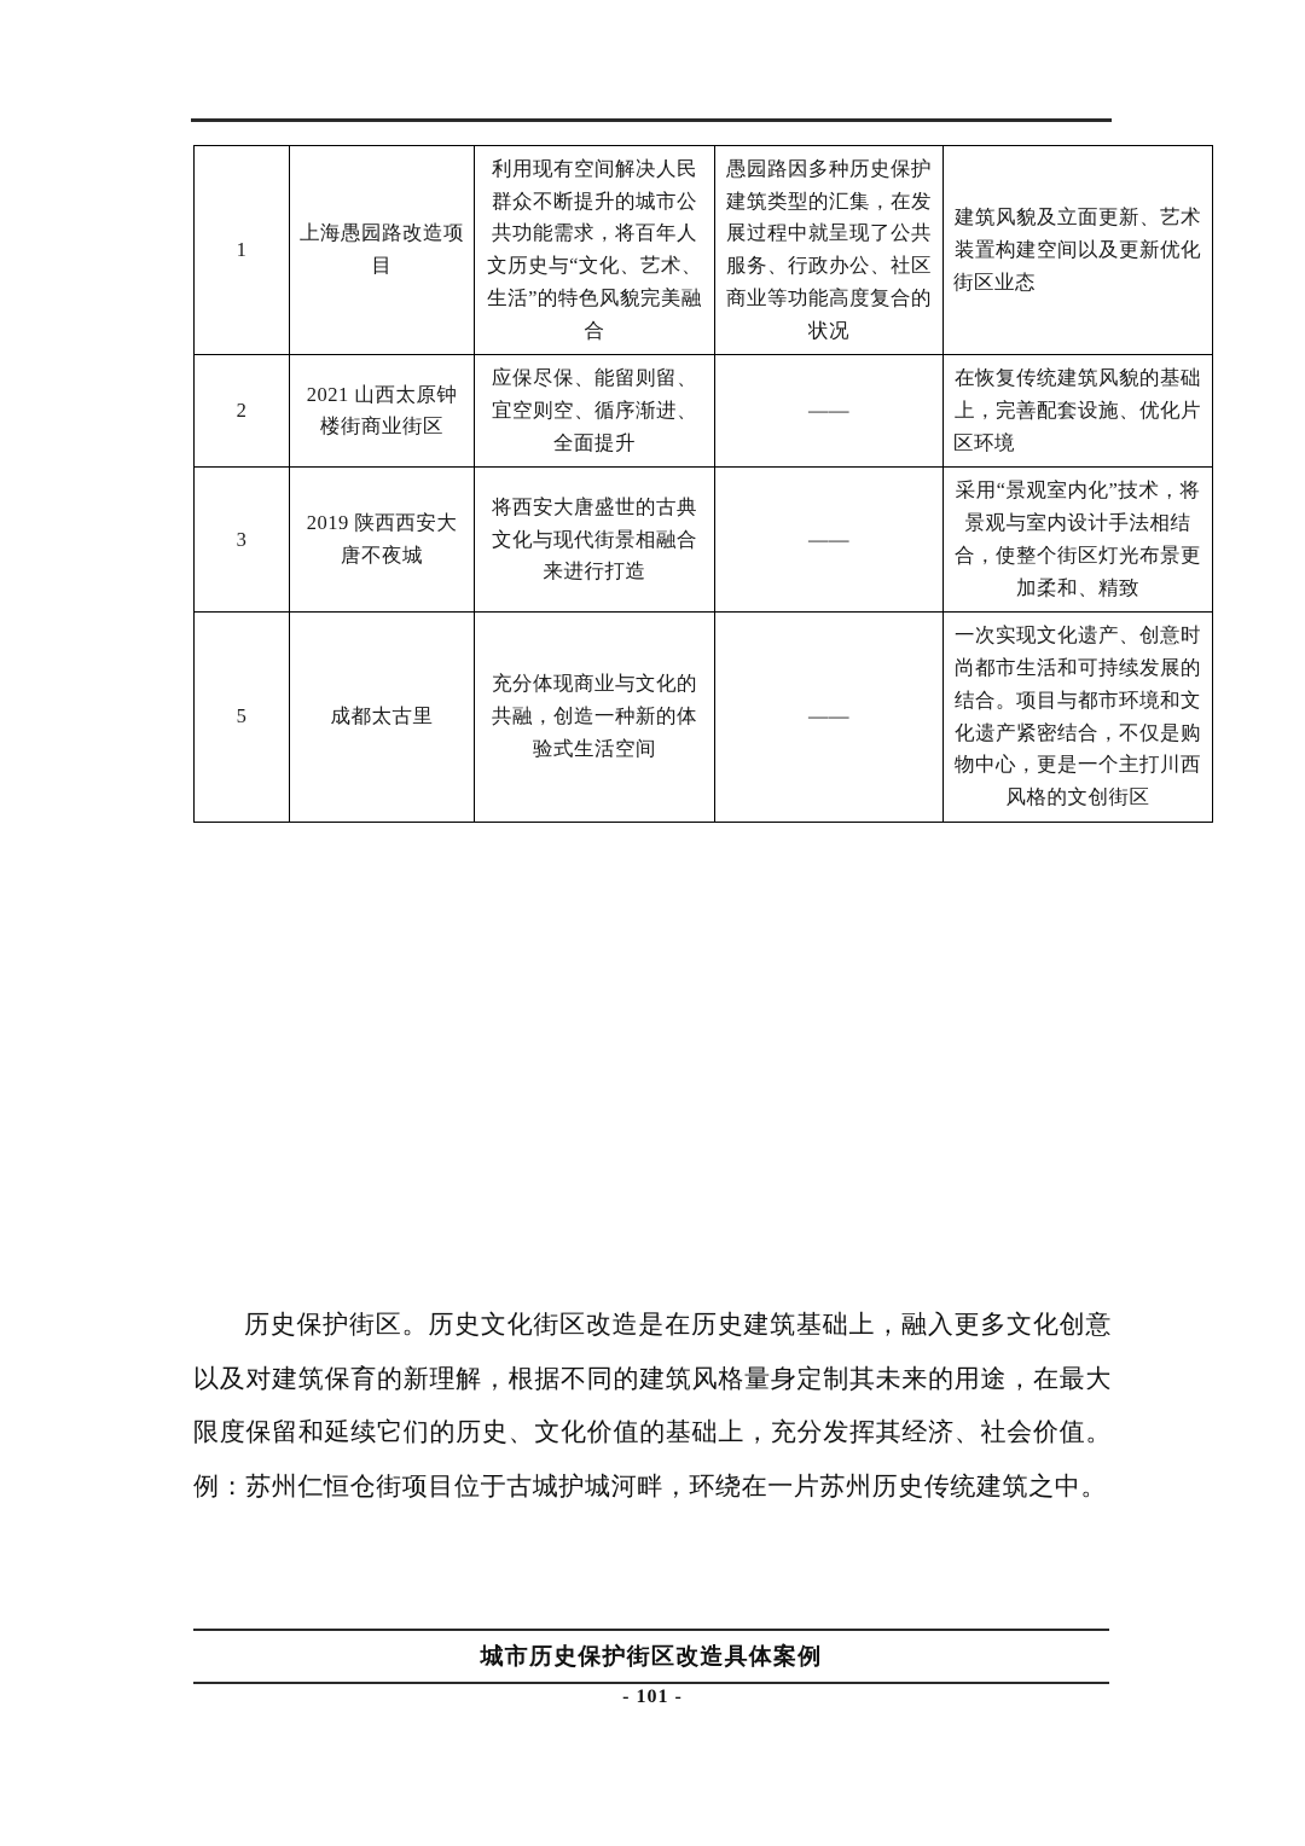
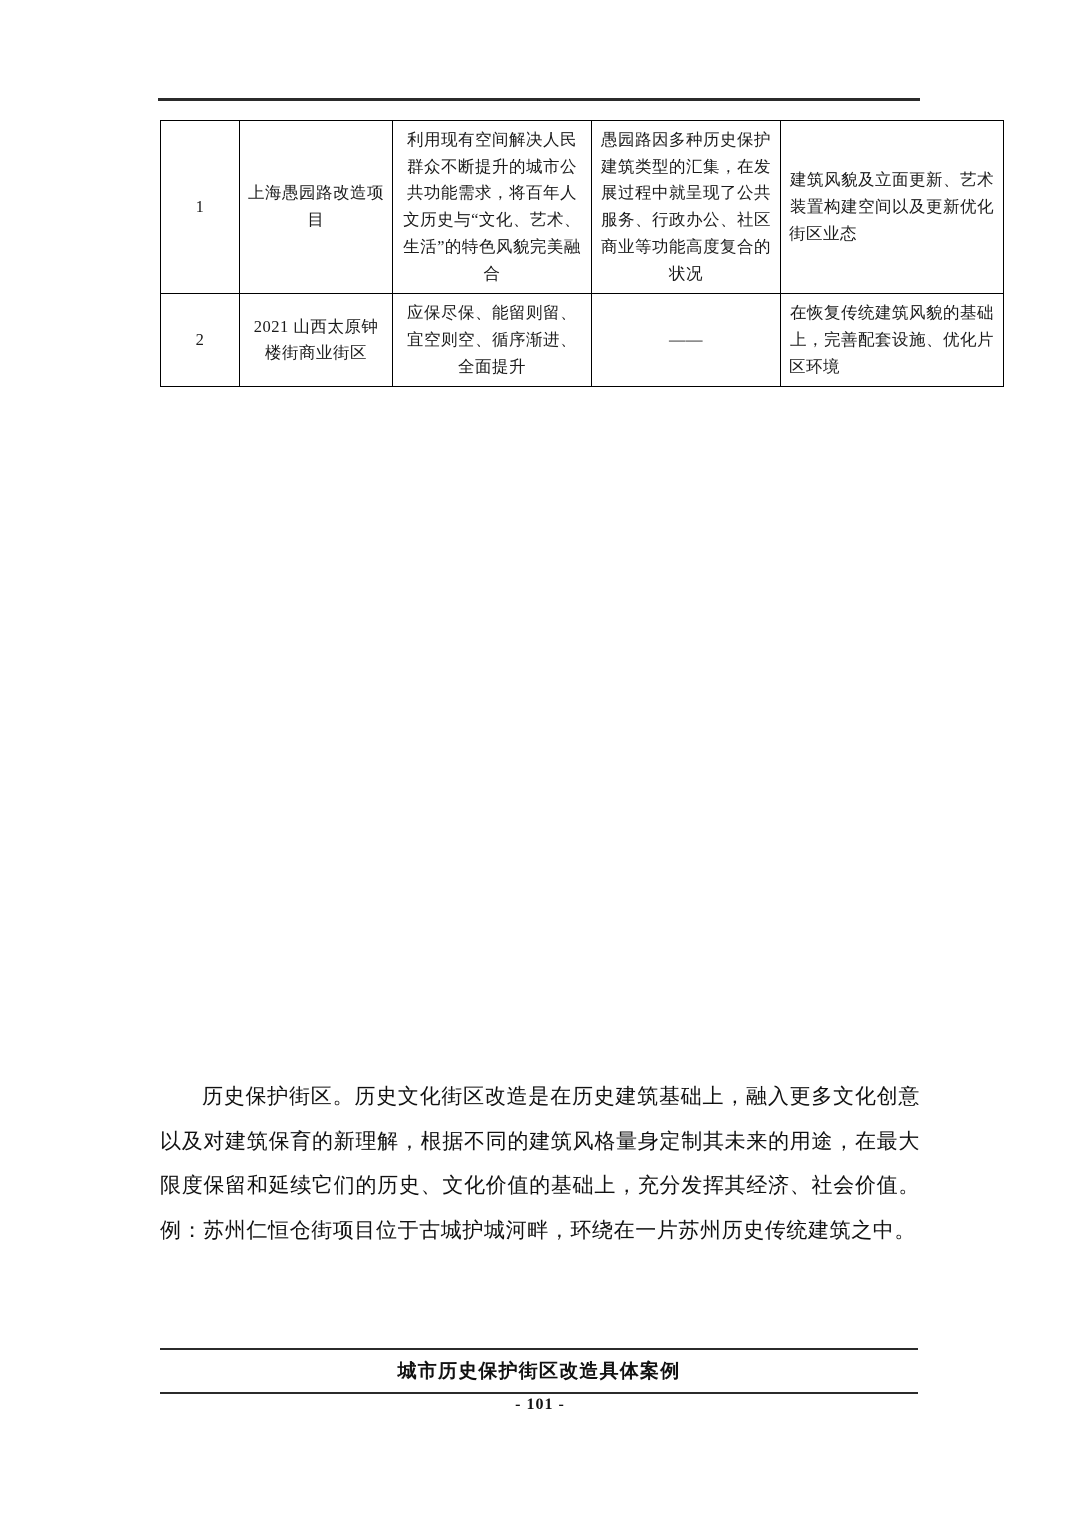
  1	上海愚园路改造项目	利用现有空间解决人民群众不断提升的城市公共功能需求，将百年人文历史与“文化、艺术、生活”的特色风貌完美融合	愚园路因多种历史保护建筑类型的汇集，在发展过程中就呈现了公共服务、行政办公、社区商业等功能高度复合的状况	建筑风貌及立面更新、艺术装置构建空间以及更新优化街区业态
  2	2021 山西太原钟楼街商业街区	应保尽保、能留则留、宜空则空、循序渐进、全面提升	——	在恢复传统建筑风貌的基础上，完善配套设施、优化片区环境
- 3	2019 陕西西安大唐不夜城	将西安大唐盛世的古典文化与现代街景相融合来进行打造	——	采用“景观室内化”技术，将景观与室内设计手法相结合，使整个街区灯光布景更加柔和、精致
- 5	成都太古里	充分体现商业与文化的共融，创造一种新的体验式生活空间	——	一次实现文化遗产、创意时尚都市生活和可持续发展的结合。项目与都市环境和文化遗产紧密结合，不仅是购物中心，更是一个主打川西风格的文创街区
  历史保护街区。历史文化街区改造是在历史建筑基础上，融入更多文化创意以及对建筑保育的新理解，根据不同的建筑风格量身定制其未来的用途，在最大限度保留和延续它们的历史、文化价值的基础上，充分发挥其经济、社会价值。例：苏州仁恒仓街项目位于古城护城河畔，环绕在一片苏州历史传统建筑之中。
  城市历史保护街区改造具体案例
  - 101 -
